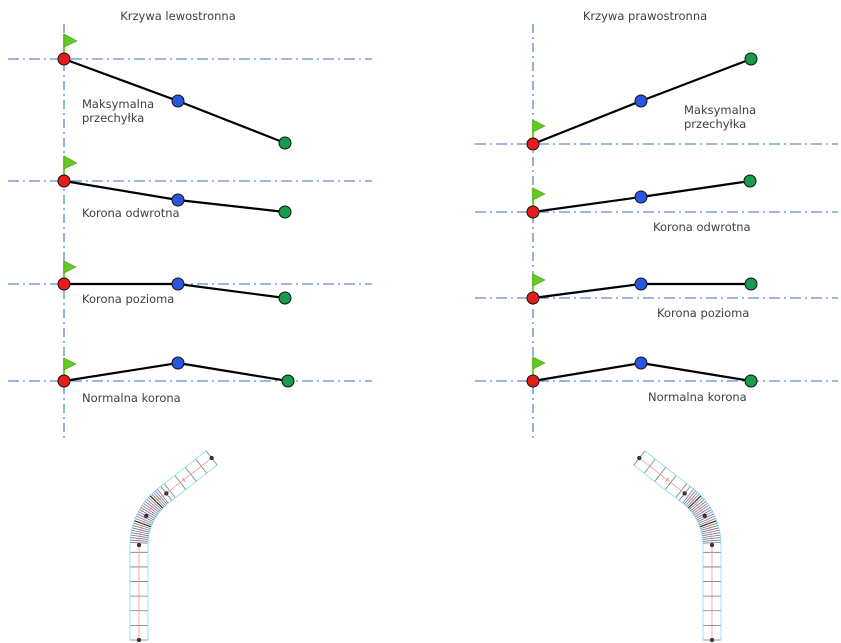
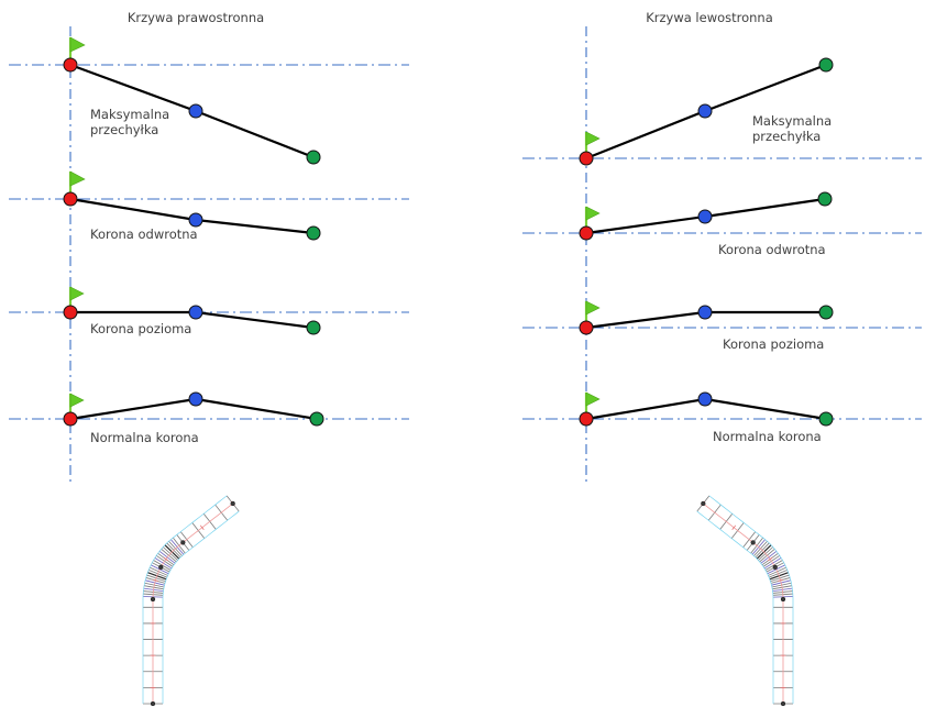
- Krzywa lewostronna
+ Krzywa prawostronna
  Maksymalna
  przechyłka
  Korona odwrotna
  Korona pozioma
  Normalna korona
- Krzywa prawostronna
+ Krzywa lewostronna
  Maksymalna
  przechyłka
  Korona odwrotna
  Korona pozioma
  Normalna korona
